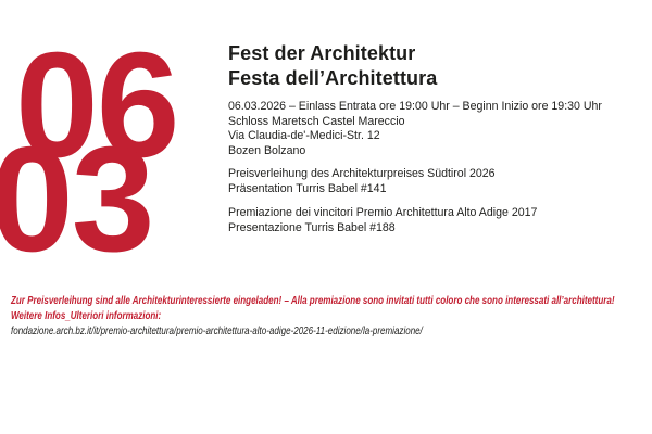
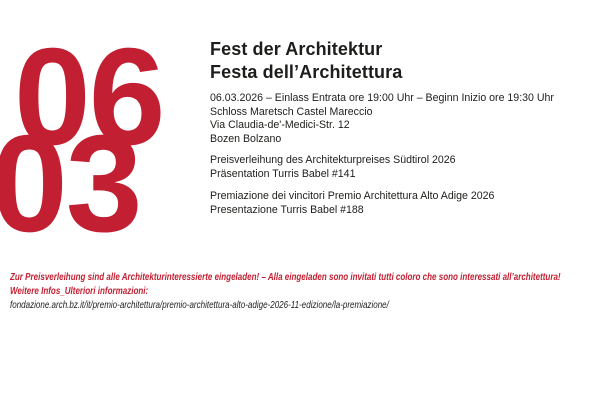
  06
  03
  Fest der Architektur
  Festa dell’Architettura
  06.03.2026 – Einlass Entrata ore 19:00 Uhr – Beginn Inizio ore 19:30 Uhr
  Schloss Maretsch Castel Mareccio
  Via Claudia-de'-Medici-Str. 12
  Bozen Bolzano
  Preisverleihung des Architekturpreises Südtirol 2026
  Präsentation Turris Babel #141
- Premiazione dei vincitori Premio Architettura Alto Adige 2017
+ Premiazione dei vincitori Premio Architettura Alto Adige 2026
  Presentazione Turris Babel #188
- Zur Preisverleihung sind alle Architekturinteressierte eingeladen! – Alla premiazione sono invitati tutti coloro che sono interessati all’architettura!
+ Zur Preisverleihung sind alle Architekturinteressierte eingeladen! – Alla eingeladen sono invitati tutti coloro che sono interessati all’architettura!
  Weitere Infos_Ulteriori informazioni:
  fondazione.arch.bz.it/it/premio-architettura/premio-architettura-alto-adige-2026-11-edizione/la-premiazione/
